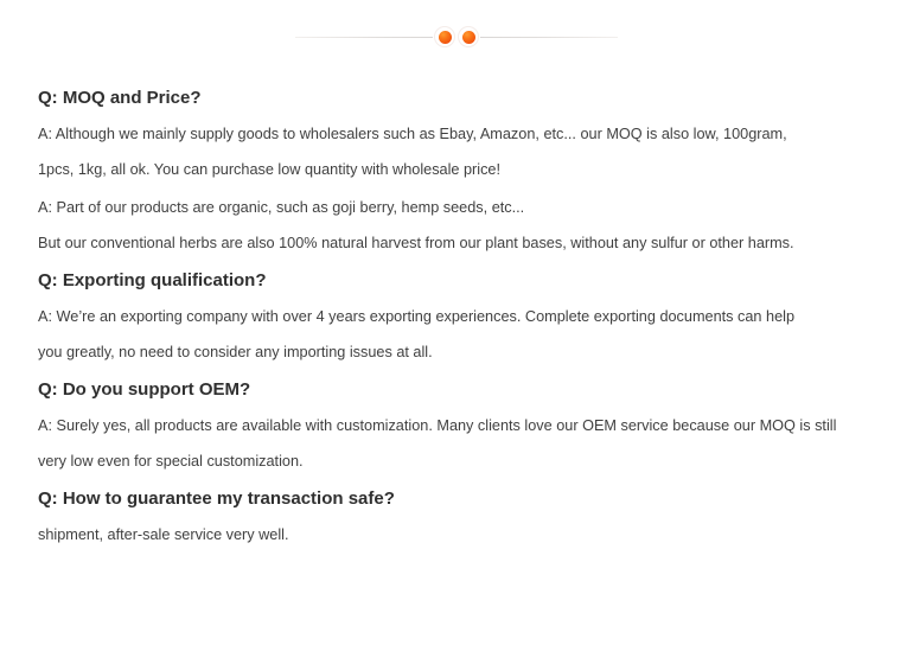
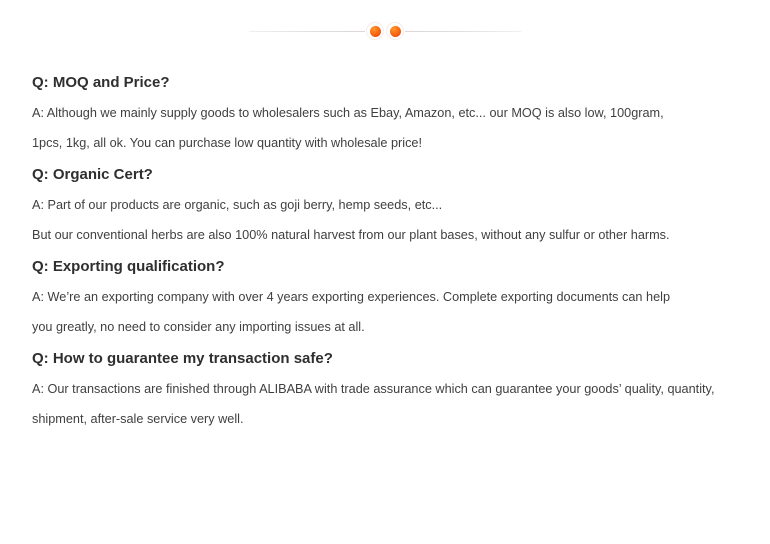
  Q: MOQ and Price?
  A: Although we mainly supply goods to wholesalers such as Ebay, Amazon, etc... our MOQ is also low, 100gram,
  1pcs, 1kg, all ok. You can purchase low quantity with wholesale price!
+ Q: Organic Cert?
  A: Part of our products are organic, such as goji berry, hemp seeds, etc...
  But our conventional herbs are also 100% natural harvest from our plant bases, without any sulfur or other harms.
  Q: Exporting qualification?
  A: We’re an exporting company with over 4 years exporting experiences. Complete exporting documents can help
  you greatly, no need to consider any importing issues at all.
- Q: Do you support OEM?
- A: Surely yes, all products are available with customization. Many clients love our OEM service because our MOQ is still
- very low even for special customization.
  Q: How to guarantee my transaction safe?
+ A: Our transactions are finished through ALIBABA with trade assurance which can guarantee your goods’ quality, quantity,
  shipment, after-sale service very well.
